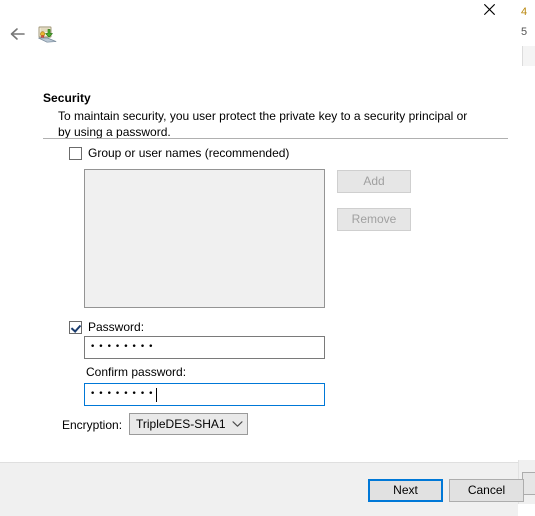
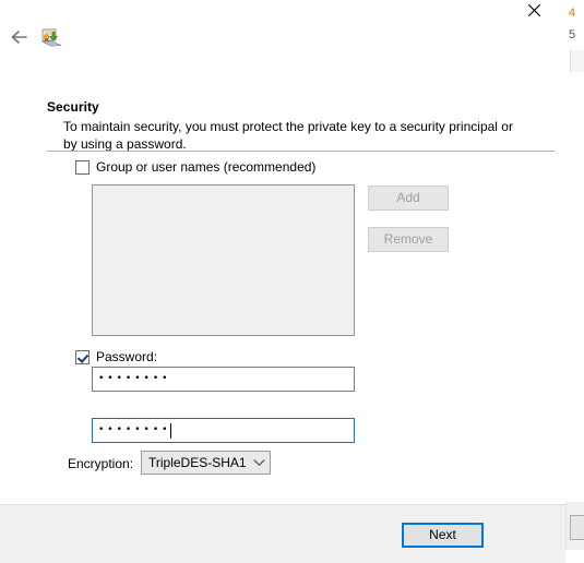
  4
  5
  Security
- To maintain security, you user protect the private key to a security principal or by using a password.
+ To maintain security, you must protect the private key to a security principal or by using a password.
  Group or user names (recommended)
  Add
  Remove
  Password:
  ••••••••
- Confirm password:
  ••••••••
  Encryption:
  TripleDES-SHA1
  Next
- Cancel
